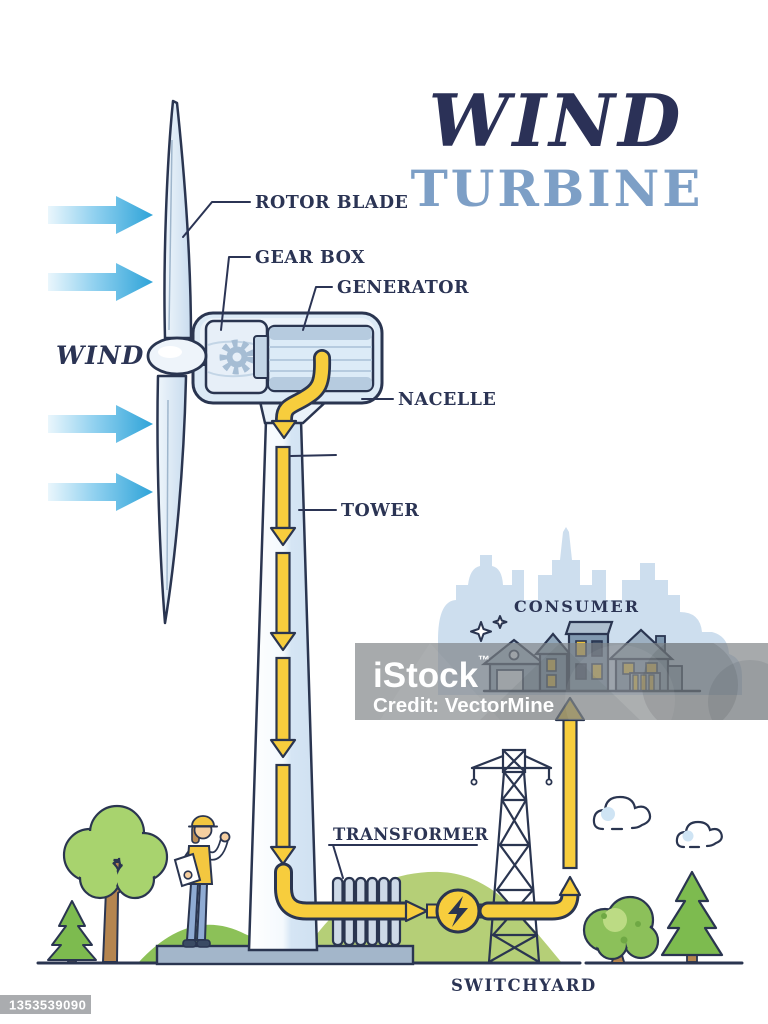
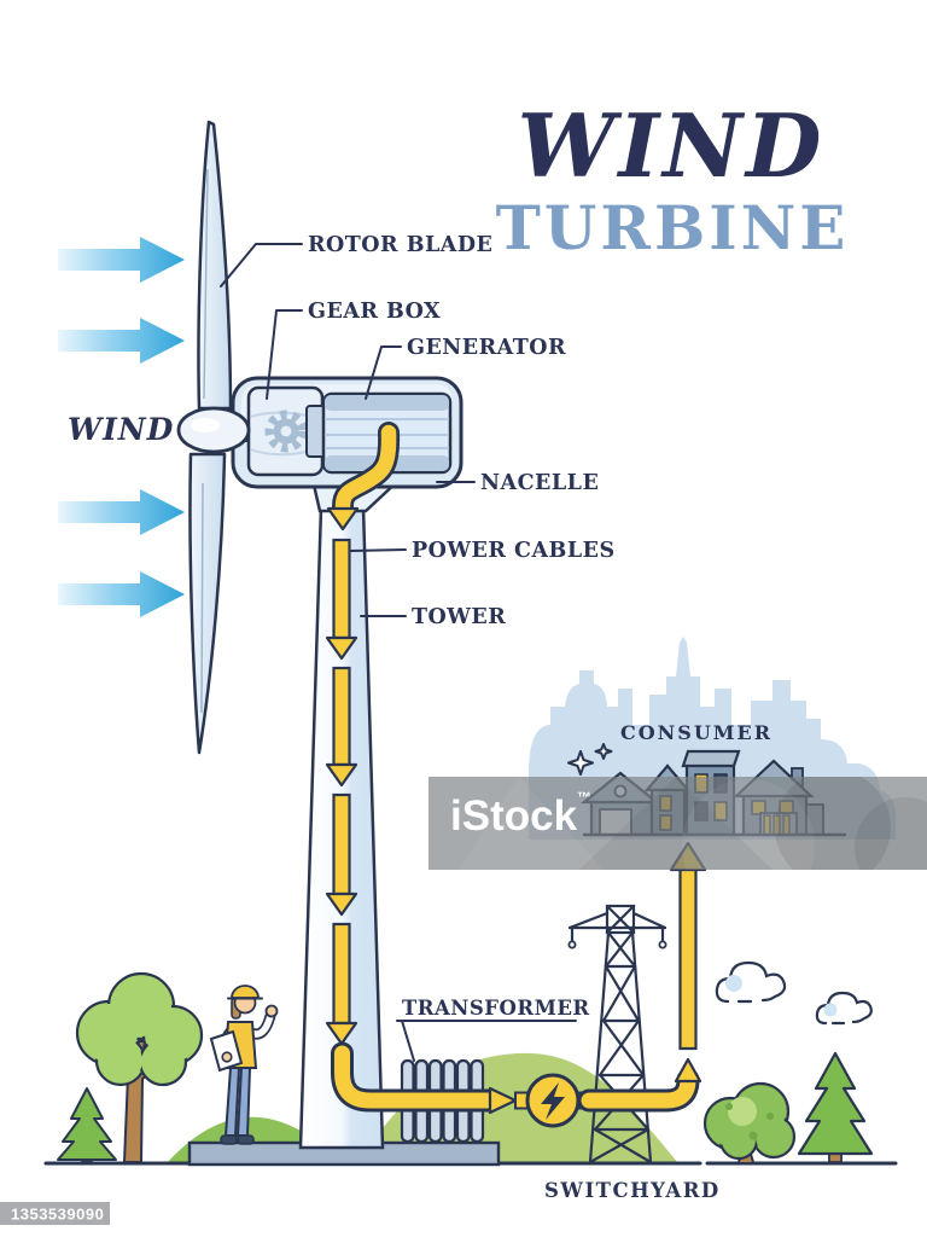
  WIND
  TURBINE
  WIND
  CONSUMER
  ROTOR BLADE
  GEAR BOX
  GENERATOR
  NACELLE
+ POWER CABLES
  TOWER
  TRANSFORMER
  SWITCHYARD
  iStock
  ™
- Credit: VectorMine
  1353539090
